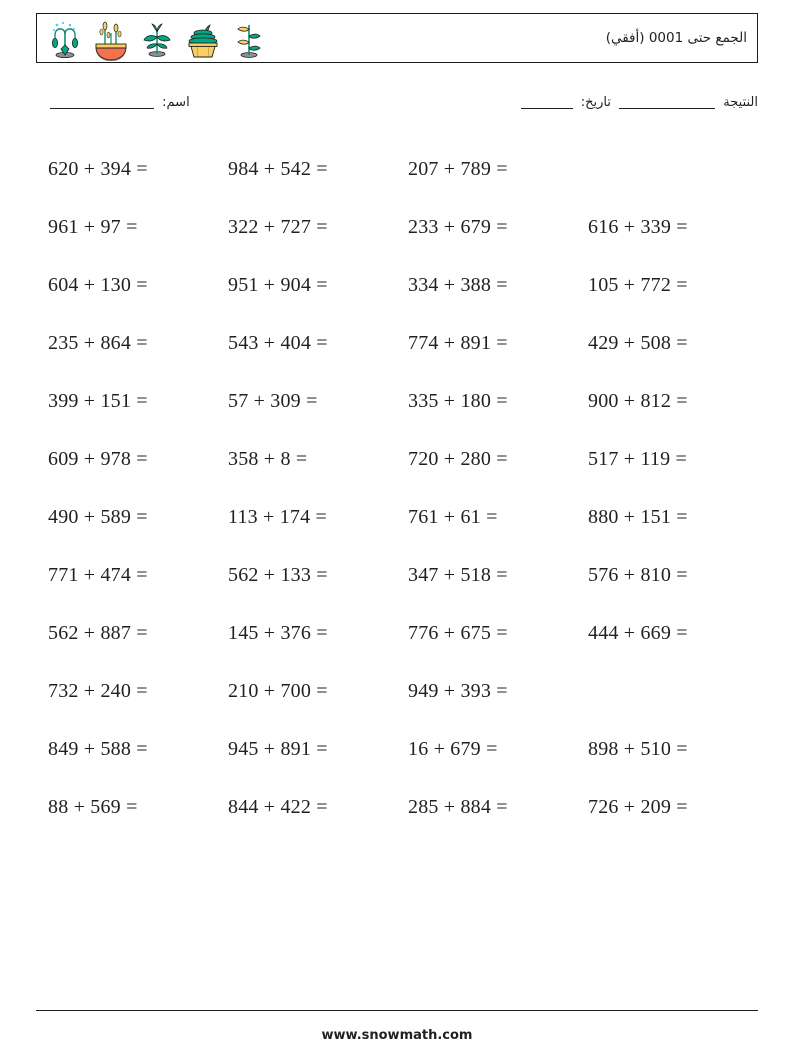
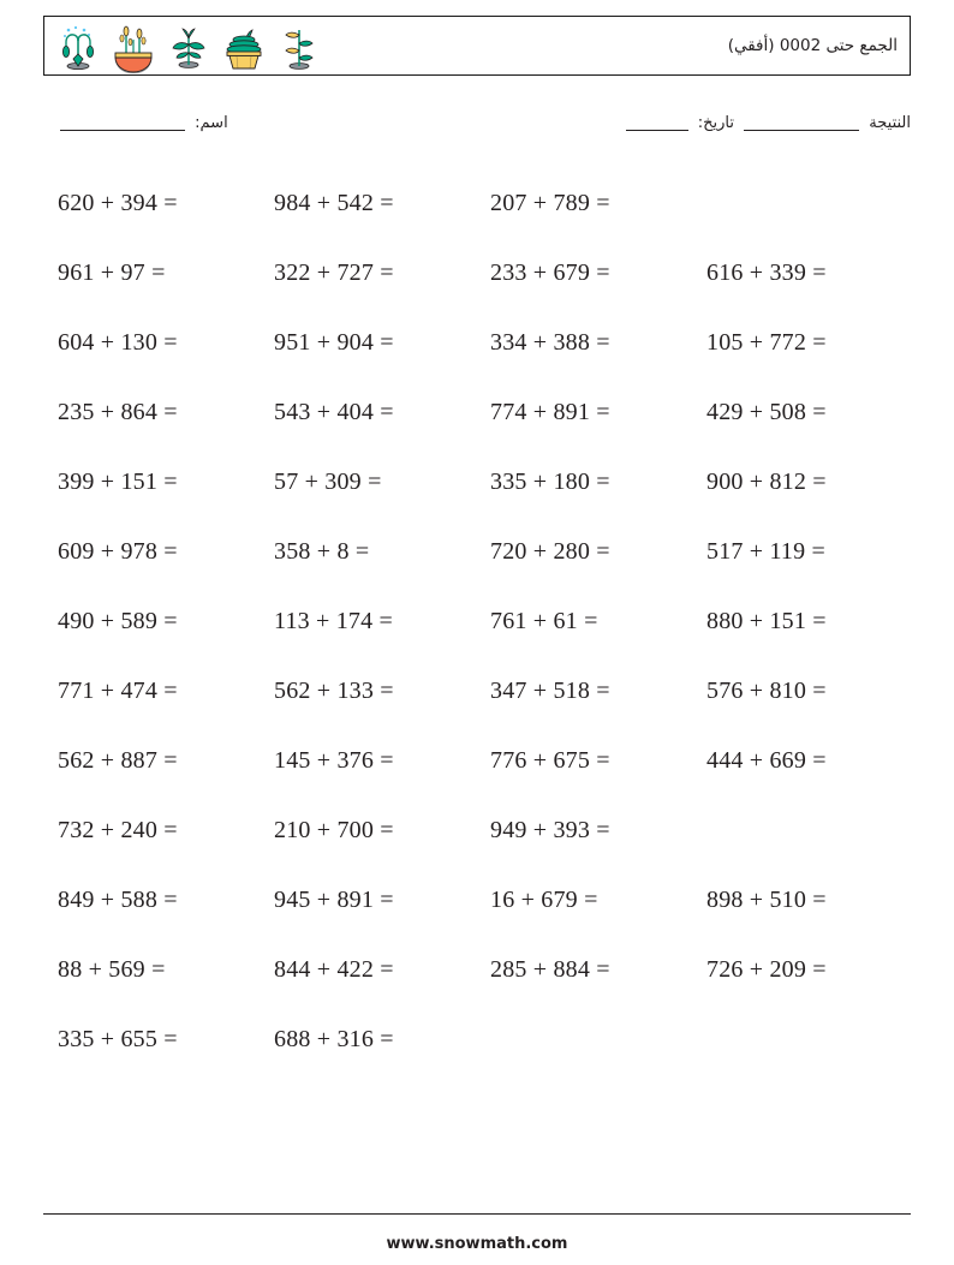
- الجمع حتى 1000 (أفقي)
+ الجمع حتى 2000 (أفقي)
  النتيجة تاريخ:
  اسم:
  620 + 394 =
  984 + 542 =
  207 + 789 =
  961 + 97 =
  322 + 727 =
  233 + 679 =
  616 + 339 =
  604 + 130 =
  951 + 904 =
  334 + 388 =
  105 + 772 =
  235 + 864 =
  543 + 404 =
  774 + 891 =
  429 + 508 =
  399 + 151 =
  57 + 309 =
  335 + 180 =
  900 + 812 =
  609 + 978 =
  358 + 8 =
  720 + 280 =
  517 + 119 =
  490 + 589 =
  113 + 174 =
  761 + 61 =
  880 + 151 =
  771 + 474 =
  562 + 133 =
  347 + 518 =
  576 + 810 =
  562 + 887 =
  145 + 376 =
  776 + 675 =
  444 + 669 =
  732 + 240 =
  210 + 700 =
  949 + 393 =
  849 + 588 =
  945 + 891 =
  16 + 679 =
  898 + 510 =
  88 + 569 =
  844 + 422 =
  285 + 884 =
  726 + 209 =
+ 335 + 655 =
+ 688 + 316 =
  www.snowmath.com
